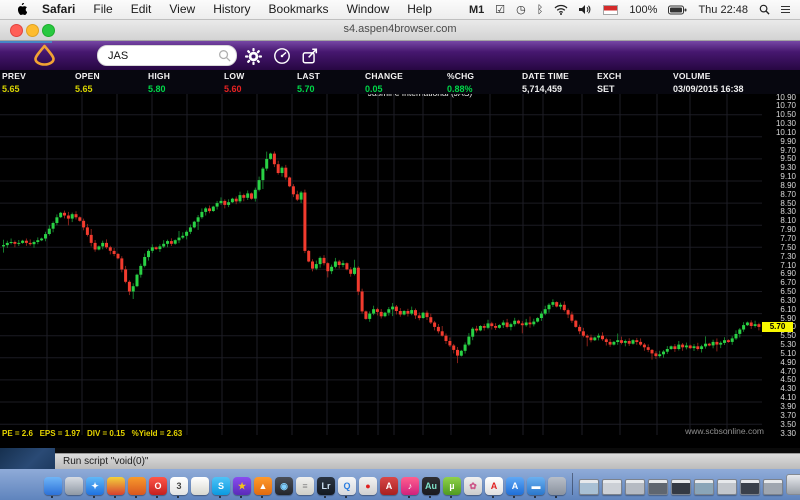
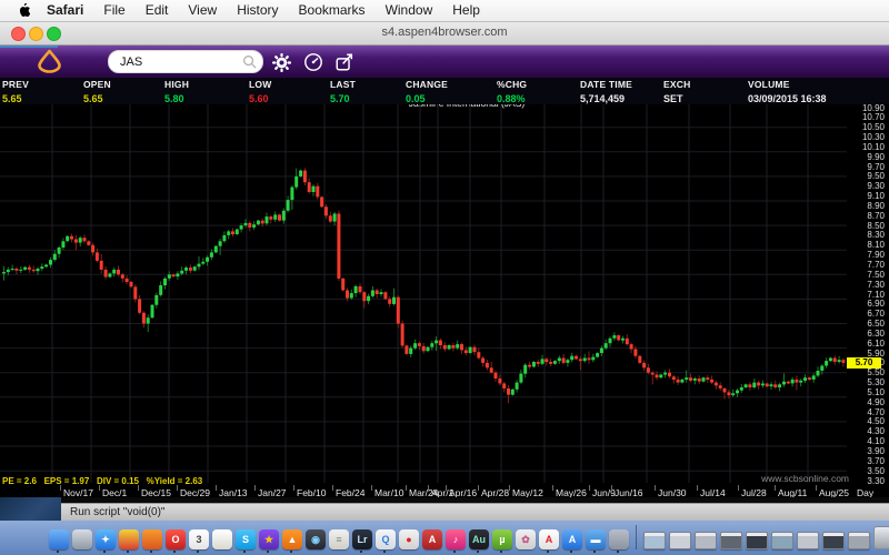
  Safari File Edit View History Bookmarks Window Help
- M1
- ☑
- ◷
- ᛒ
- 100%
- Thu 22:48
  s4.aspen4browser.com
  JAS
  PREV
  5.65
  OPEN
  5.65
  HIGH
  5.80
  LOW
  5.60
  LAST
  5.70
  CHANGE
  0.05
  %CHG
  0.88%
  DATE TIME
  5,714,459
  EXCH
  SET
  VOLUME
  03/09/2015 16:38
  10.90
  10.70
  10.50
  10.30
  10.10
  9.90
  9.70
  9.50
  9.30
  9.10
  8.90
  8.70
  8.50
  8.30
  8.10
  7.90
  7.70
  7.50
  7.30
  7.10
  6.90
  6.70
  6.50
  6.30
  6.10
  5.90
  5.50
  5.30
  5.10
  4.90
  4.70
  4.50
  4.30
  4.10
  3.90
  3.70
  3.50
  3.30
  5.70
+ Nov/17
+ Dec/1
+ Dec/15
+ Dec/29
+ Jan/13
+ Jan/27
+ Feb/10
+ Feb/24
+ Mar/10
+ Mar/24
+ Apr/1
+ Apr/16
+ Apr/28
+ May/12
+ May/26
+ Jun/9
+ Jun/16
+ Jun/30
+ Jul/14
+ Jul/28
+ Aug/11
+ Aug/25
+ Day
  PE = 2.6 EPS = 1.97 DIV = 0.15 %Yield = 2.63
  www.scbsonline.com
  Run script "void(0)"
  ✦
  O
  3
  S
  ★
  ▲
  ◉
  ≡
  Lr
  Q
  ●
  A
  ♪
  Au
  µ
  ✿
  A
  A
  ▬
